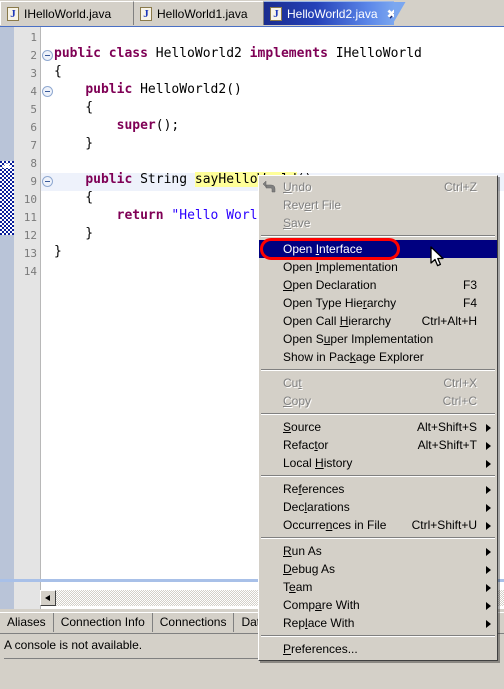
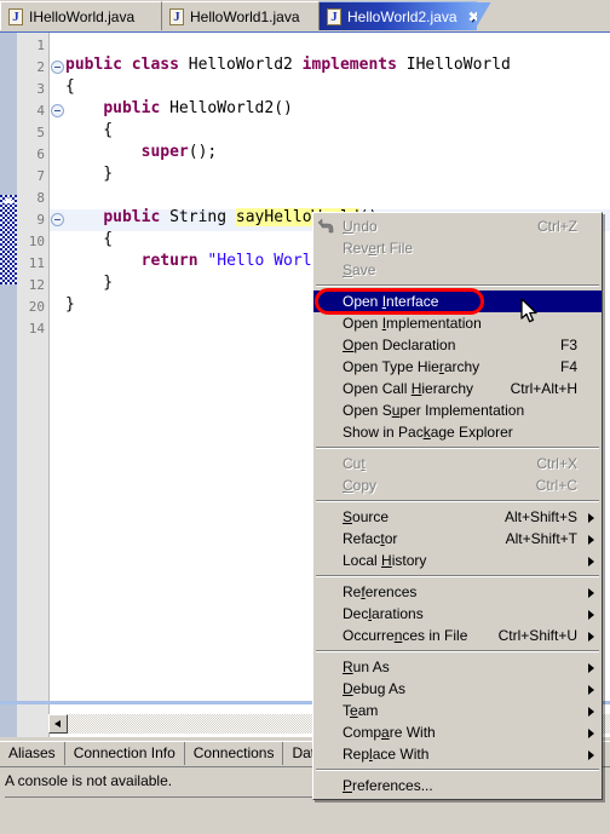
  IHelloWorld.java
  HelloWorld1.java
  HelloWorld2.java
  ✖
  1
  2
  3
  4
  5
  6
  7
  8
  9
  10
  11
  12
- 13
+ 20
  14
  public class HelloWorld2 implements IHelloWorld
  {
  public HelloWorld2()
  {
  super();
  }
  public String sayHello
  {
  return "Hello Worl
  }
  }
  Aliases
  Connection Info
  Connections
  A console is not available.
  Undo
  Ctrl+Z
  Revert File
  Save
  Open Interface
  Open Implementation
  Open Declaration
  F3
  Open Type Hierarchy
  F4
  Open Call Hierarchy
  Ctrl+Alt+H
  Open Super Implementation
  Show in Package Explorer
  Cut
  Ctrl+X
  Copy
  Ctrl+C
  Source
  Alt+Shift+S
  Refactor
  Alt+Shift+T
  Local History
  References
  Declarations
  Occurrences in File
  Ctrl+Shift+U
  Run As
  Debug As
  Team
  Compare With
  Replace With
  Preferences...
